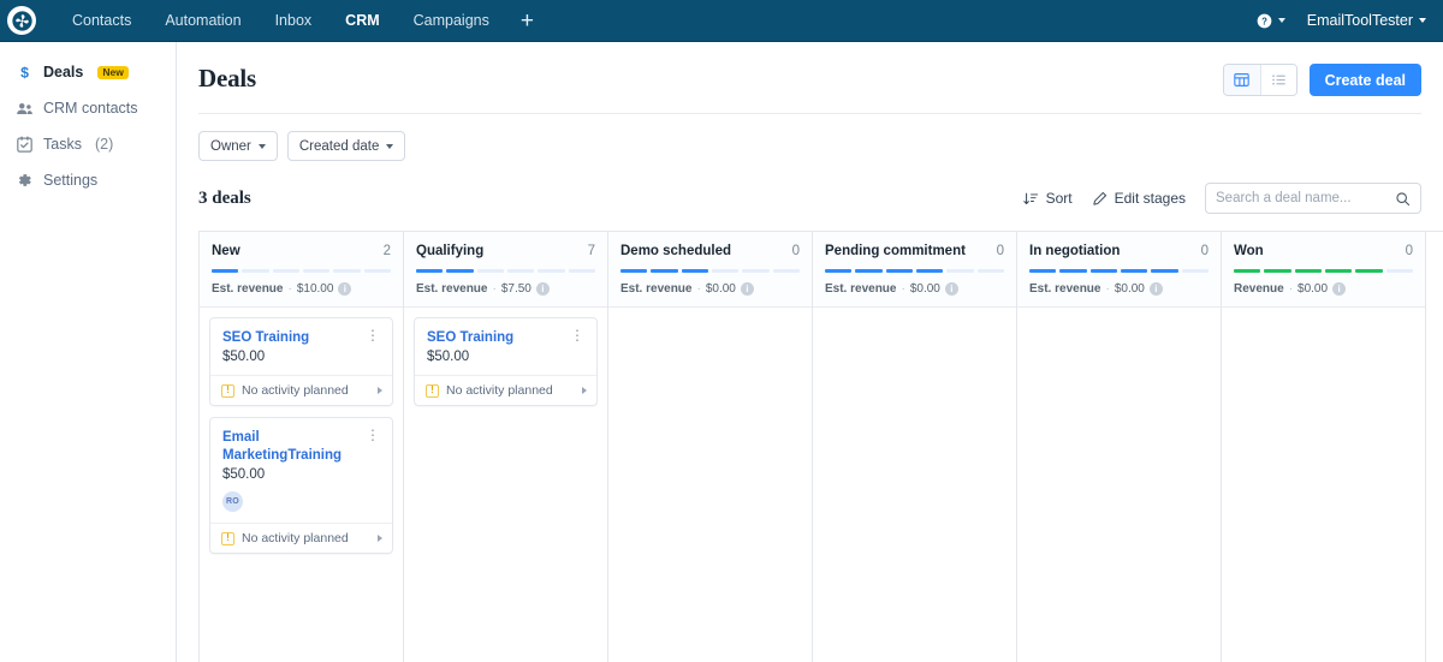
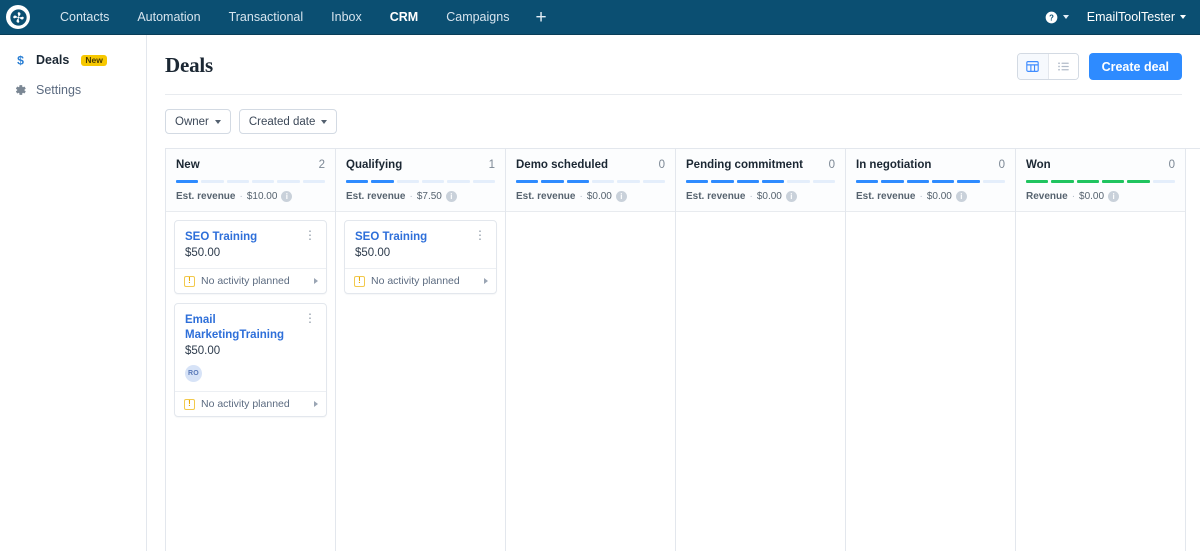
  Contacts
  Automation
+ Transactional
  Inbox
  CRM
  Campaigns
  +
  ?
  EmailToolTester
  $
  Deals
  New
- CRM contacts
- Tasks
- (2)
  Settings
  Deals
  Create deal
  Owner
  Created date
- 3 deals
- Sort
- Edit stages
- Search a deal name...
  New
  2
  Est. revenue
  ·
  $10.00
  i
  SEO Training
  ⋮
  $50.00
  !
  No activity planned
  Email MarketingTraining
  ⋮
  $50.00
  !
  No activity planned
  Qualifying
- 7
+ 1
  Est. revenue
  ·
  $7.50
  i
  SEO Training
  ⋮
  $50.00
  !
  No activity planned
  Demo scheduled
  0
  Est. revenue
  ·
  $0.00
  i
  Pending commitment
  0
  Est. revenue
  ·
  $0.00
  i
  In negotiation
  0
  Est. revenue
  ·
  $0.00
  i
  Won
  0
  Revenue
  ·
  $0.00
  i
